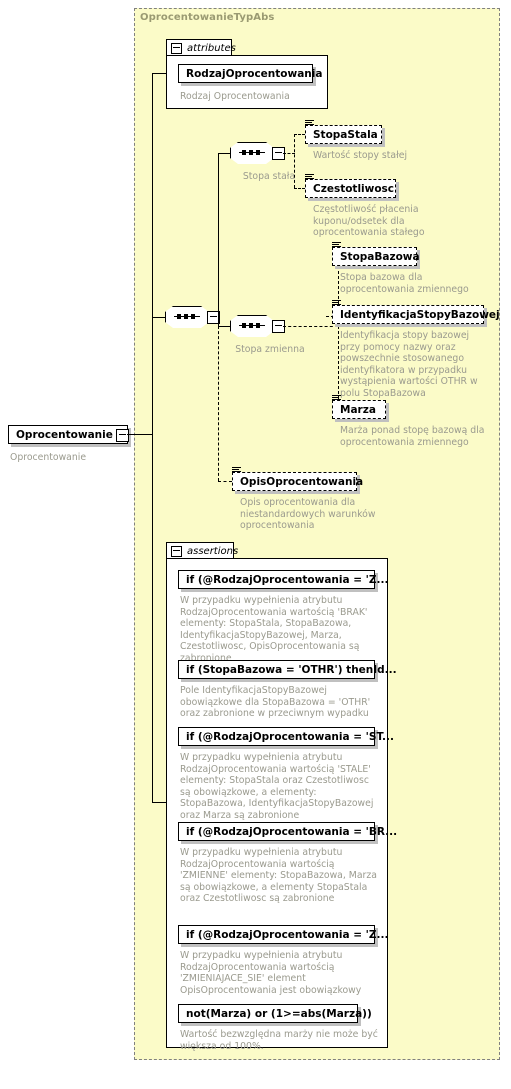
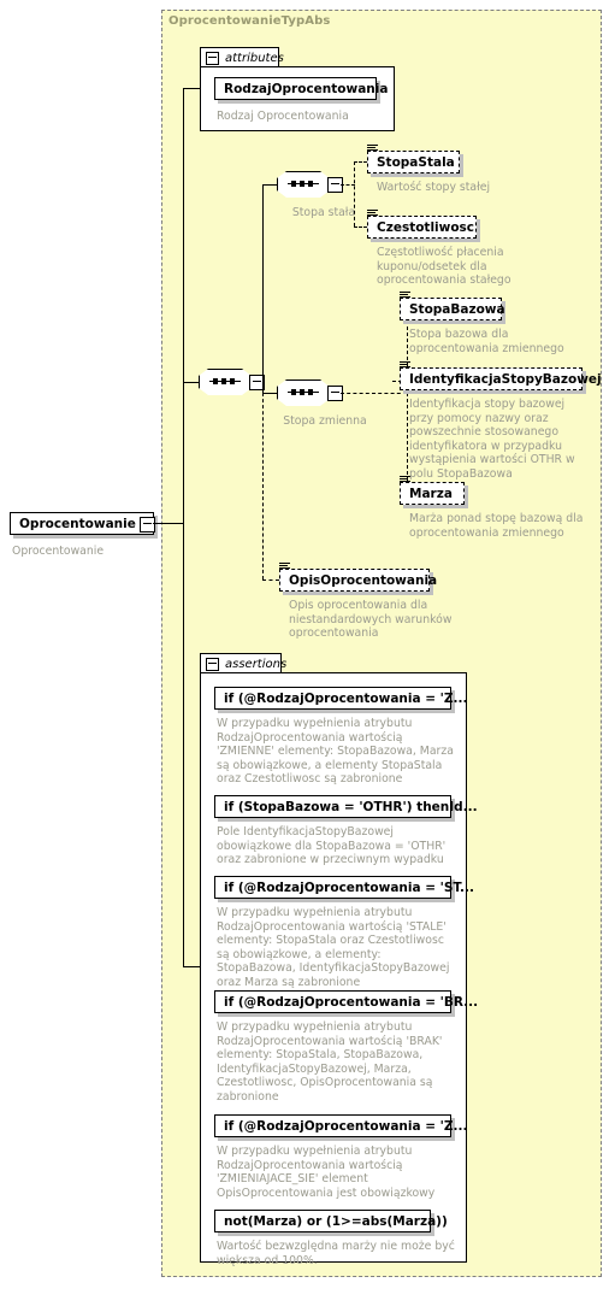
  OprocentowanieTypAbs
  Oprocentowanie
  Oprocentowanie
  attributes
  RodzajOprocentowania
  Rodzaj Oprocentowania
  Stopa stała
  StopaStala
  Wartość stopy stałej
  Czestotliwosc
  Częstotliwość płacenia kuponu/odsetek dla oprocentowania stałego
  Stopa zmienna
  StopaBazowa
  Stopa bazowa dla oprocentowania zmiennego
  IdentyfikacjaStopyBazowej
  Identyfikacja stopy bazowej przy pomocy nazwy oraz powszechnie stosowanego identyfikatora w przypadku wystąpienia wartości OTHR w polu StopaBazowa
  Marza
  Marża ponad stopę bazową dla oprocentowania zmiennego
  OpisOprocentowania
  Opis oprocentowania dla niestandardowych warunków oprocentowania
  assertions
  if (@RodzajOprocentowania = 'Z...
- W przypadku wypełnienia atrybutu RodzajOprocentowania wartością 'BRAK' elementy: StopaStala, StopaBazowa, IdentyfikacjaStopyBazowej, Marza, Czestotliwosc, OpisOprocentowania są zabronione
+ W przypadku wypełnienia atrybutu RodzajOprocentowania wartością 'ZMIENNE' elementy: StopaBazowa, Marza są obowiązkowe, a elementy StopaStala oraz Czestotliwosc są zabronione
  if (StopaBazowa = 'OTHR') thenId...
  Pole IdentyfikacjaStopyBazowej obowiązkowe dla StopaBazowa = 'OTHR' oraz zabronione w przeciwnym wypadku
  if (@RodzajOprocentowania = 'ST...
  W przypadku wypełnienia atrybutu RodzajOprocentowania wartością 'STALE' elementy: StopaStala oraz Czestotliwosc są obowiązkowe, a elementy: StopaBazowa, IdentyfikacjaStopyBazowej oraz Marza są zabronione
  if (@RodzajOprocentowania = 'BR...
- W przypadku wypełnienia atrybutu RodzajOprocentowania wartością 'ZMIENNE' elementy: StopaBazowa, Marza są obowiązkowe, a elementy StopaStala oraz Czestotliwosc są zabronione
+ W przypadku wypełnienia atrybutu RodzajOprocentowania wartością 'BRAK' elementy: StopaStala, StopaBazowa, IdentyfikacjaStopyBazowej, Marza, Czestotliwosc, OpisOprocentowania są zabronione
  if (@RodzajOprocentowania = 'Z...
  W przypadku wypełnienia atrybutu RodzajOprocentowania wartością 'ZMIENIAJACE_SIE' element OpisOprocentowania jest obowiązkowy
  not(Marza) or (1>=abs(Marza))
  Wartość bezwzględna marży nie może być większa od 100%.
